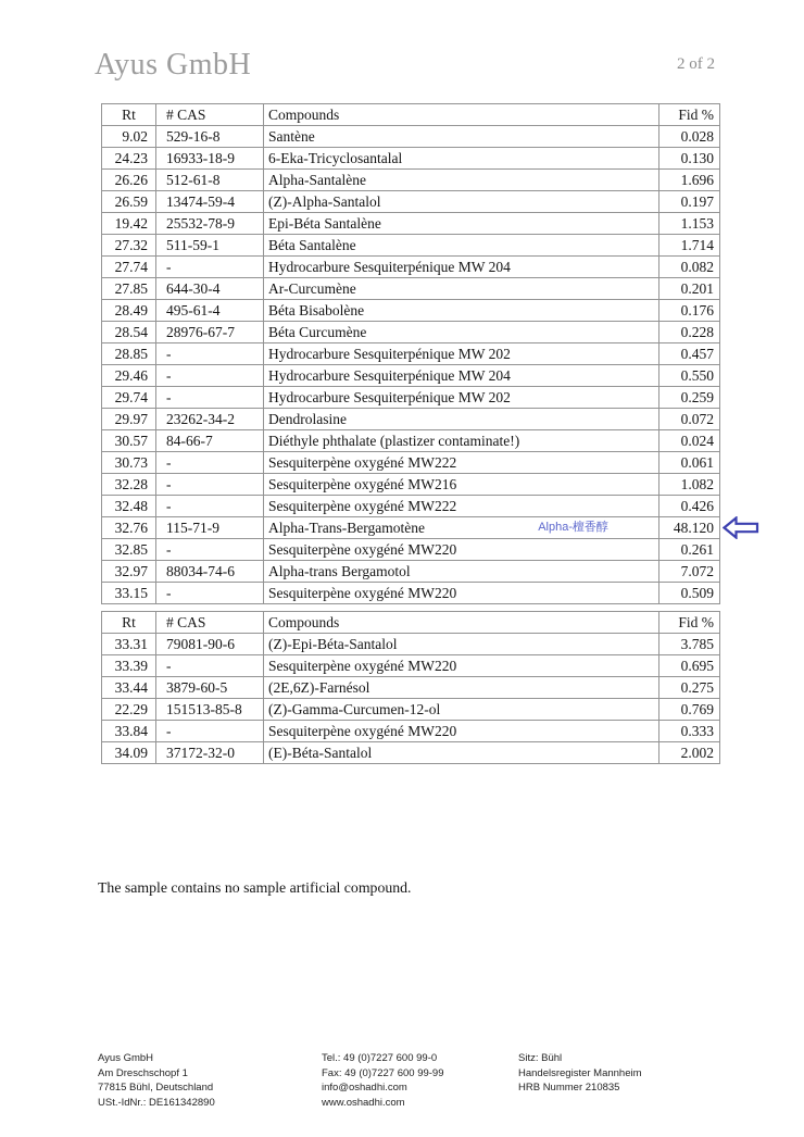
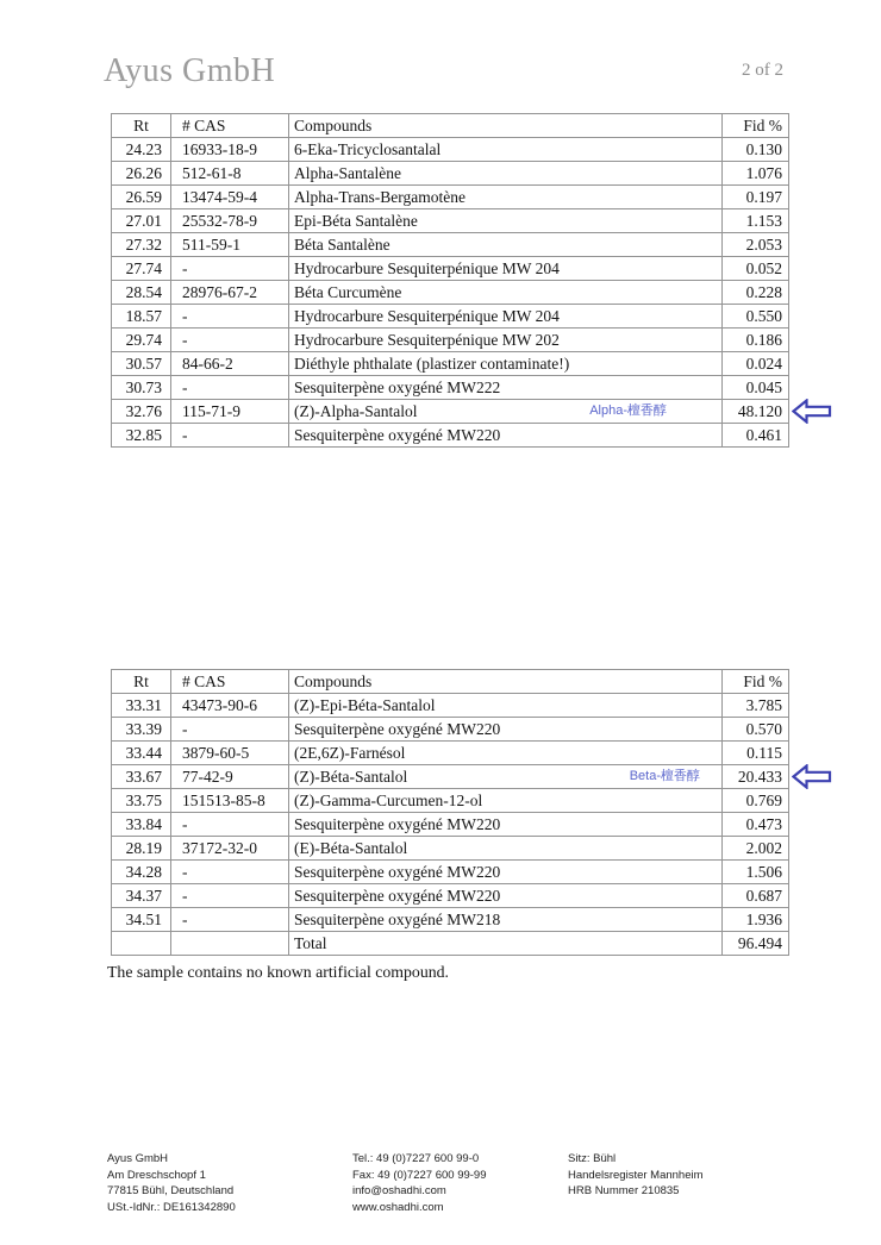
  Ayus GmbH
  2 of 2
  Rt	# CAS	Compounds	Fid %
- 9.02	529-16-8	Santène	0.028
  24.23	16933-18-9	6-Eka-Tricyclosantalal	0.130
- 26.26	512-61-8	Alpha-Santalène	1.696
+ 26.26	512-61-8	Alpha-Santalène	1.076
- 26.59	13474-59-4	(Z)-Alpha-Santalol	0.197
+ 26.59	13474-59-4	Alpha-Trans-Bergamotène	0.197
- 19.42	25532-78-9	Epi-Béta Santalène	1.153
+ 27.01	25532-78-9	Epi-Béta Santalène	1.153
- 27.32	511-59-1	Béta Santalène	1.714
+ 27.32	511-59-1	Béta Santalène	2.053
- 27.74	-	Hydrocarbure Sesquiterpénique MW 204	0.082
+ 27.74	-	Hydrocarbure Sesquiterpénique MW 204	0.052
- 27.85	644-30-4	Ar-Curcumène	0.201
- 28.49	495-61-4	Béta Bisabolène	0.176
- 28.54	28976-67-7	Béta Curcumène	0.228
+ 28.54	28976-67-2	Béta Curcumène	0.228
- 28.85	-	Hydrocarbure Sesquiterpénique MW 202	0.457
- 29.46	-	Hydrocarbure Sesquiterpénique MW 204	0.550
+ 18.57	-	Hydrocarbure Sesquiterpénique MW 204	0.550
- 29.74	-	Hydrocarbure Sesquiterpénique MW 202	0.259
+ 29.74	-	Hydrocarbure Sesquiterpénique MW 202	0.186
- 29.97	23262-34-2	Dendrolasine	0.072
- 30.57	84-66-7	Diéthyle phthalate (plastizer contaminate!)	0.024
+ 30.57	84-66-2	Diéthyle phthalate (plastizer contaminate!)	0.024
- 30.73	-	Sesquiterpène oxygéné MW222	0.061
+ 30.73	-	Sesquiterpène oxygéné MW222	0.045
- 32.28	-	Sesquiterpène oxygéné MW216	1.082
- 32.48	-	Sesquiterpène oxygéné MW222	0.426
- 32.76	115-71-9	Alpha-Trans-Bergamotène Alpha-檀香醇	48.120
+ 32.76	115-71-9	(Z)-Alpha-Santalol Alpha-檀香醇	48.120
- 32.85	-	Sesquiterpène oxygéné MW220	0.261
+ 32.85	-	Sesquiterpène oxygéné MW220	0.461
- 32.97	88034-74-6	Alpha-trans Bergamotol	7.072
- 33.15	-	Sesquiterpène oxygéné MW220	0.509
  Rt	# CAS	Compounds	Fid %
- 33.31	79081-90-6	(Z)-Epi-Béta-Santalol	3.785
+ 33.31	43473-90-6	(Z)-Epi-Béta-Santalol	3.785
- 33.39	-	Sesquiterpène oxygéné MW220	0.695
+ 33.39	-	Sesquiterpène oxygéné MW220	0.570
- 33.44	3879-60-5	(2E,6Z)-Farnésol	0.275
+ 33.44	3879-60-5	(2E,6Z)-Farnésol	0.115
+ 33.67	77-42-9	(Z)-Béta-Santalol Beta-檀香醇	20.433
- 22.29	151513-85-8	(Z)-Gamma-Curcumen-12-ol	0.769
+ 33.75	151513-85-8	(Z)-Gamma-Curcumen-12-ol	0.769
- 33.84	-	Sesquiterpène oxygéné MW220	0.333
+ 33.84	-	Sesquiterpène oxygéné MW220	0.473
- 34.09	37172-32-0	(E)-Béta-Santalol	2.002
+ 28.19	37172-32-0	(E)-Béta-Santalol	2.002
+ 34.28	-	Sesquiterpène oxygéné MW220	1.506
+ 34.37	-	Sesquiterpène oxygéné MW220	0.687
+ 34.51	-	Sesquiterpène oxygéné MW218	1.936
+ 		Total	96.494
- The sample contains no sample artificial compound.
+ The sample contains no known artificial compound.
  Ayus GmbH
  Am Dreschschopf 1
  77815 Bühl, Deutschland
  USt.-IdNr.: DE161342890
  Tel.: 49 (0)7227 600 99-0
  Fax: 49 (0)7227 600 99-99
  info@oshadhi.com
  www.oshadhi.com
  Sitz: Bühl
  Handelsregister Mannheim
  HRB Nummer 210835
